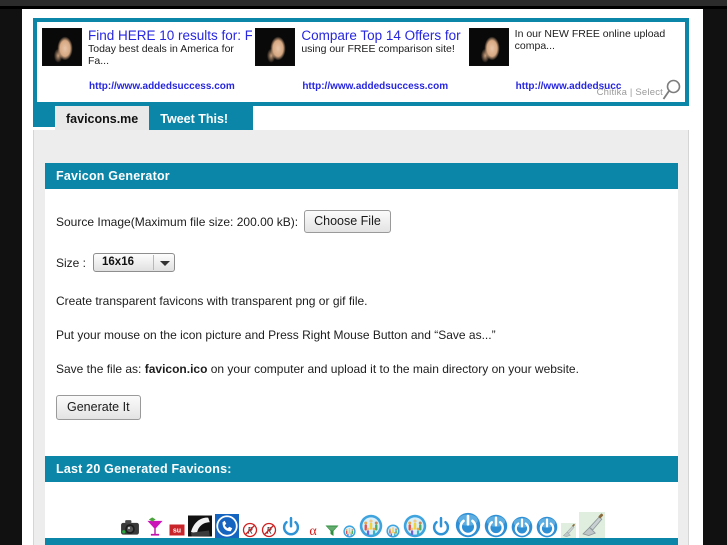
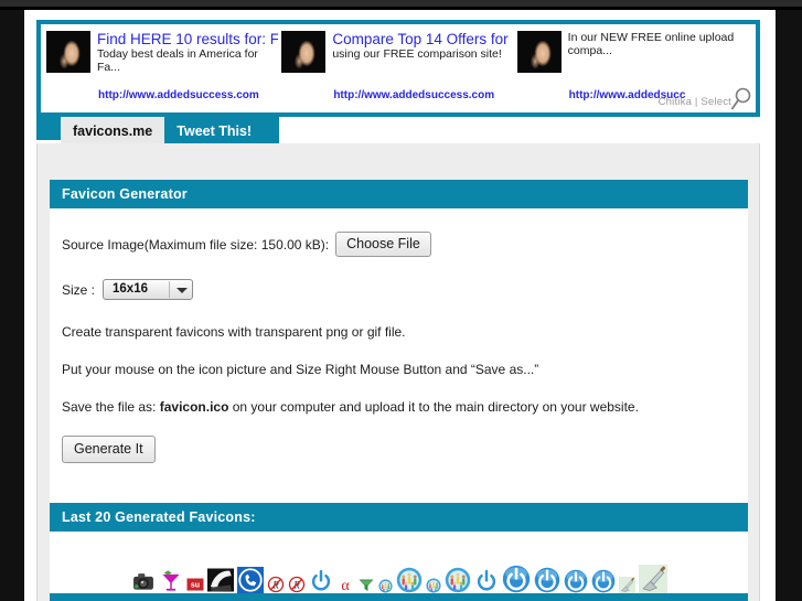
  Find HERE 10 results for: F
  Today best deals in America for Fa...
  http://www.addedsuccess.com
  Compare Top 14 Offers for
  using our FREE comparison site!
  http://www.addedsuccess.com
  In our NEW FREE online upload compa...
  http://www.addedsucc
  Chitika | Select
  favicons.me
  Tweet This!
  Favicon Generator
- Source Image(Maximum file size: 200.00 kB):
+ Source Image(Maximum file size: 150.00 kB):
  Choose File
  Size :
  16x16
  Create transparent favicons with transparent png or gif file.
- Put your mouse on the icon picture and Press Right Mouse Button and “Save as...”
+ Put your mouse on the icon picture and Size Right Mouse Button and “Save as...”
  Save the file as: favicon.ico on your computer and upload it to the main directory on your website.
  Generate It
  Last 20 Generated Favicons:
  α
